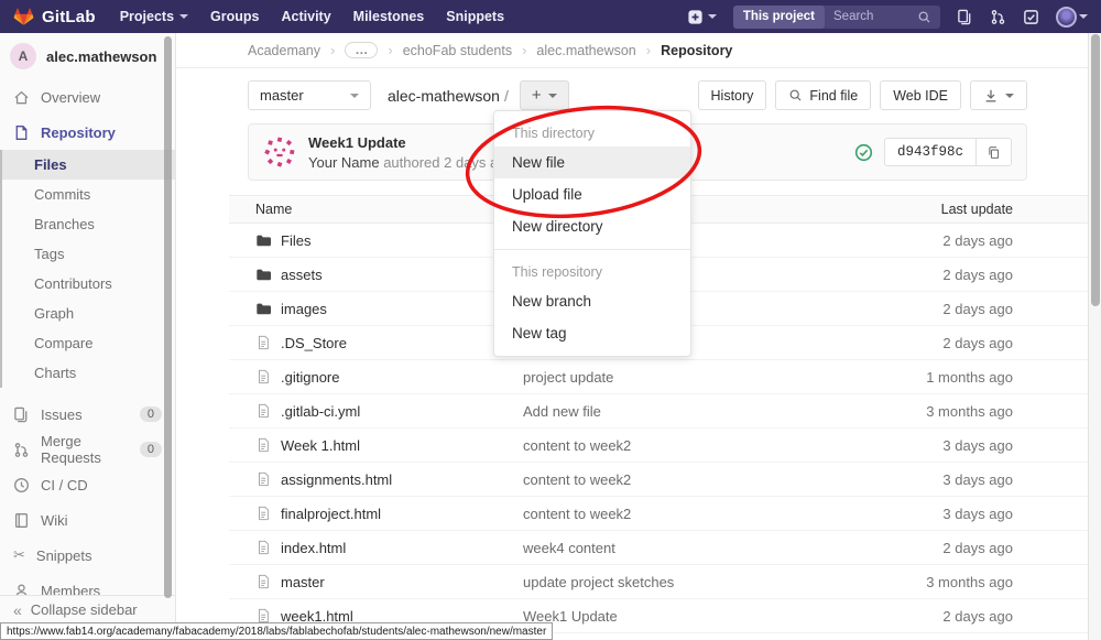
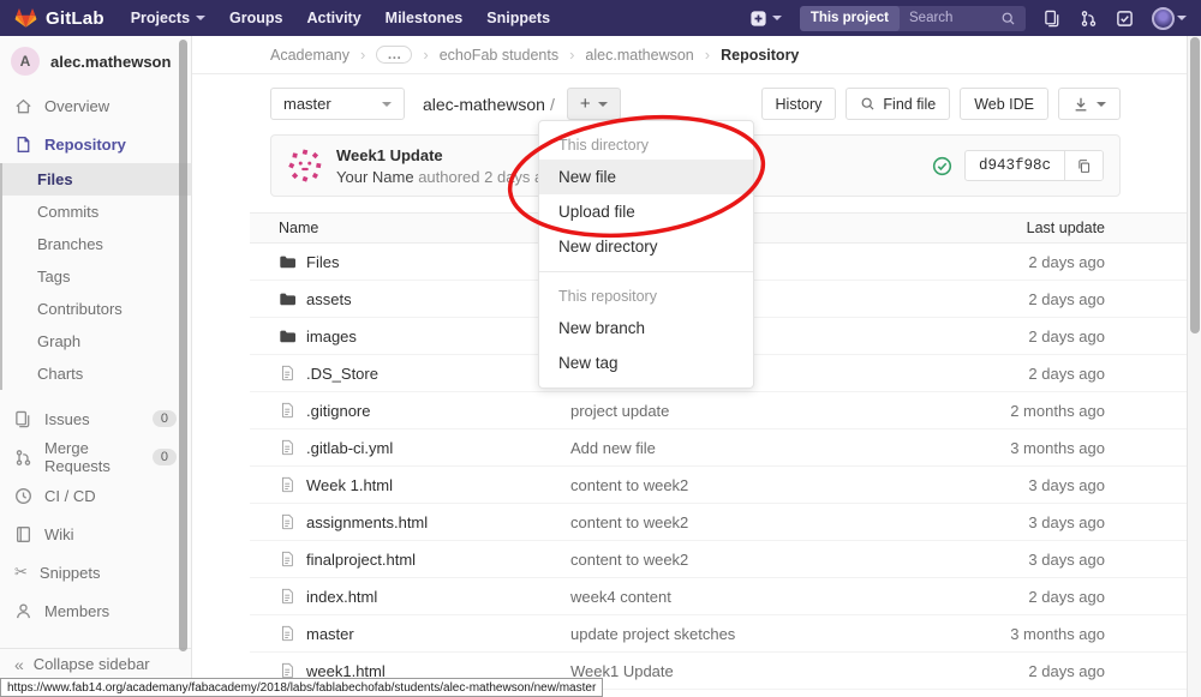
  GitLab
  Projects
  Groups
  Activity
  Milestones
  Snippets
  This project
  Search
  A
  alec.mathewson
  Overview
  Repository
  Files
  Commits
  Branches
  Tags
  Contributors
  Graph
- Compare
  Charts
  Issues
  0
  Merge Requests
  0
  CI / CD
  Wiki
  ✂
  Snippets
  Members
  «
  Collapse sidebar
  Academany
  ›
  …
  ›
  echoFab students
  ›
  alec.mathewson
  ›
  Repository
  master
  alec-mathewson /
  +
  History
  Find file
  Web IDE
  Week1 Update
  Your Name authored 2 days
  d943f98c
  Name
  Last update
  Files
  2 days ago
  assets
  2 days ago
  images
  2 days ago
  .DS_Store
  2 days ago
  .gitignore
  project update
- 1 months ago
+ 2 months ago
  .gitlab-ci.yml
  Add new file
  3 months ago
  Week 1.html
  content to week2
  3 days ago
  assignments.html
  content to week2
  3 days ago
  finalproject.html
  content to week2
  3 days ago
  index.html
  week4 content
  2 days ago
  master
  update project sketches
  3 months ago
  week1.html
  Week1 Update
  2 days ago
  This directory
  New file
  Upload file
  New directory
  This repository
  New branch
  New tag
  https://www.fab14.org/academany/fabacademy/2018/labs/fablabechofab/students/alec-mathewson/new/master
